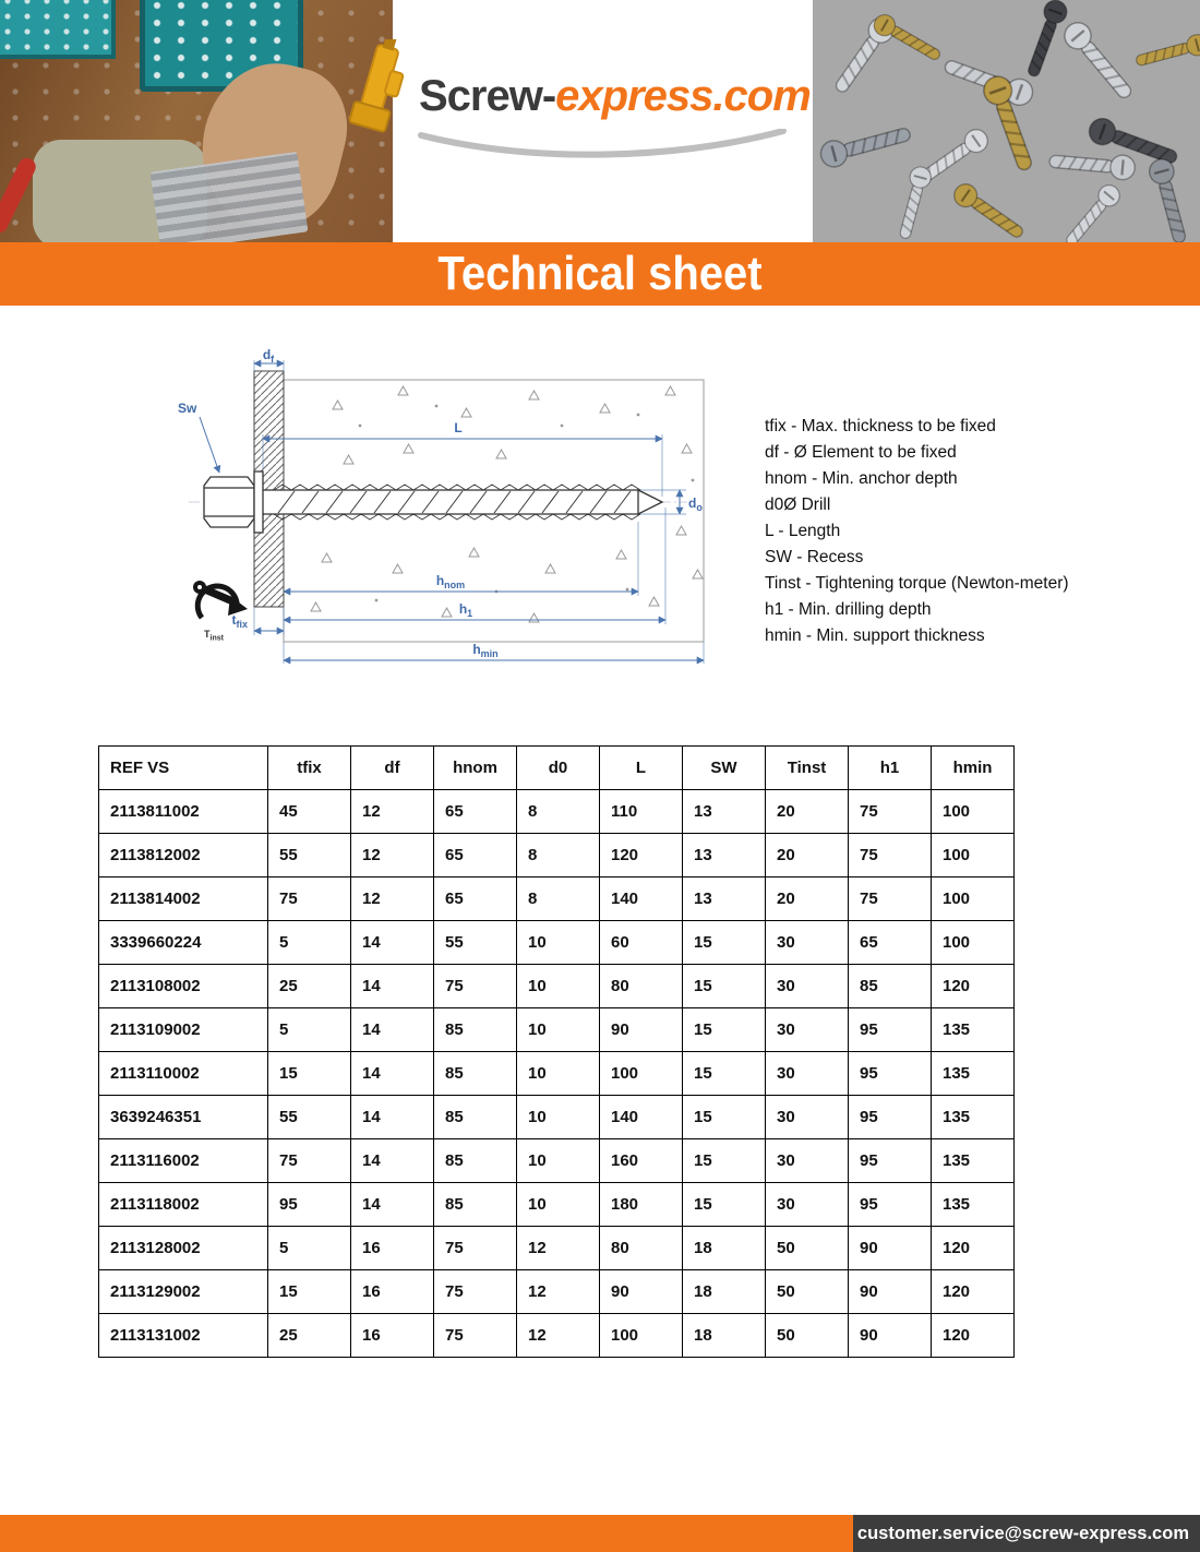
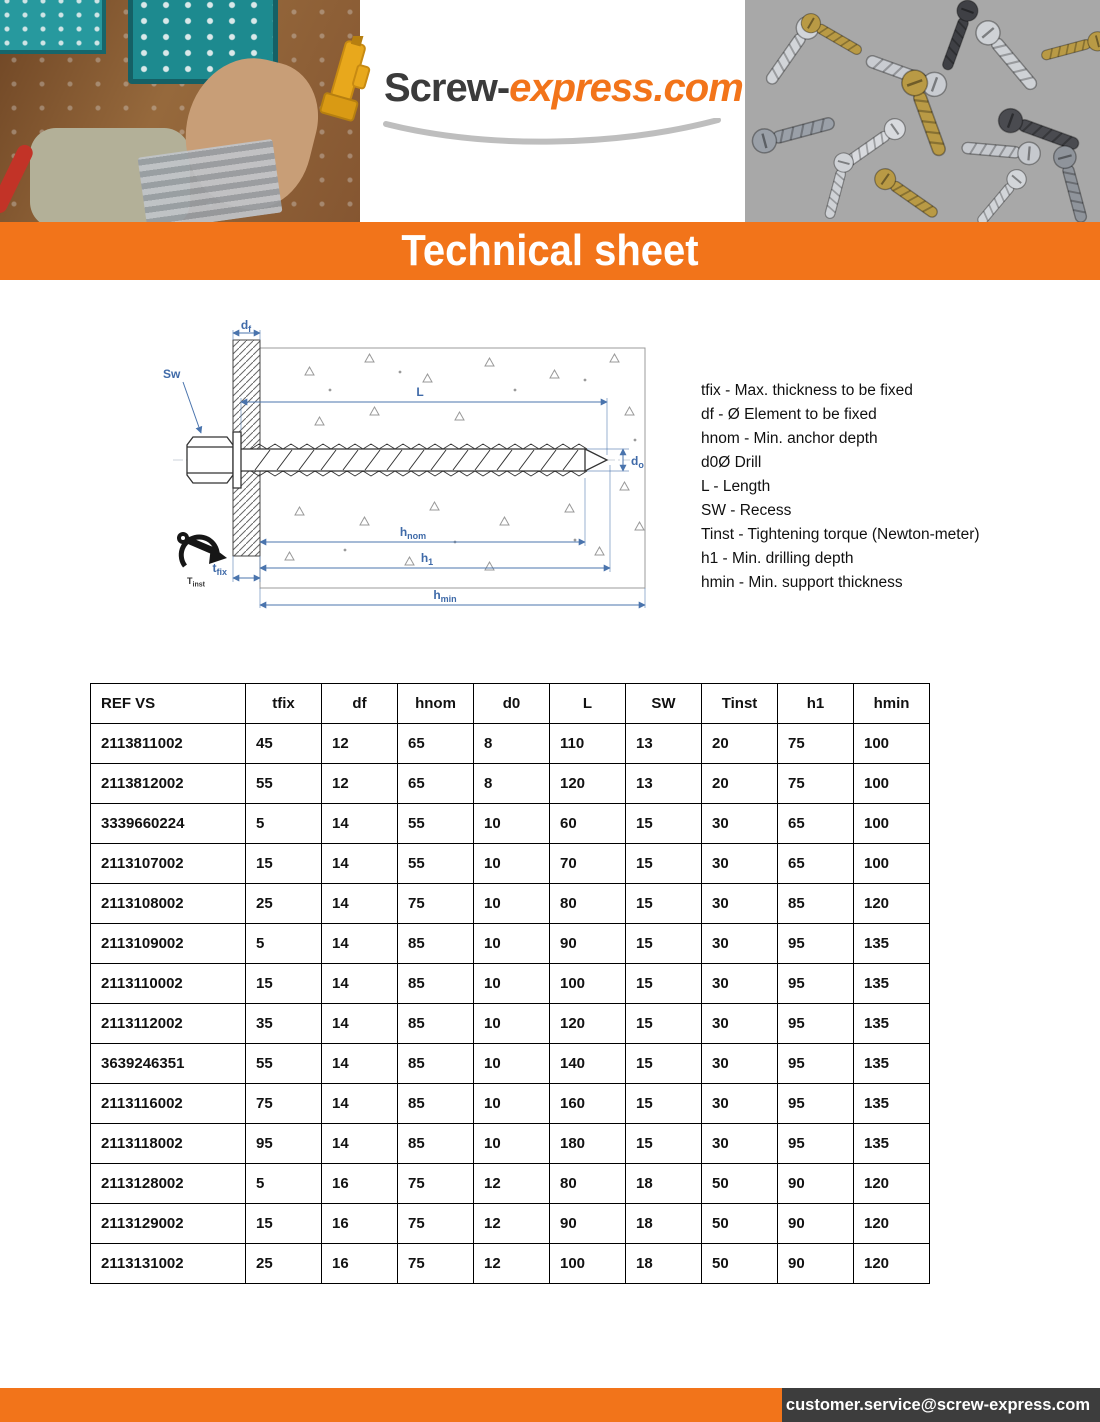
  Screw-express.com
  Technical sheet
  df
  Sw
  L
  do
  hnom
  h1
  hmin
  tfix
  tfix - Max. thickness to be fixed
  df - Ø Element to be fixed
  hnom - Min. anchor depth
  d0Ø Drill
  L - Length
  SW - Recess
  Tinst - Tightening torque (Newton-meter)
  h1 - Min. drilling depth
  hmin - Min. support thickness
  REF VS	tfix	df	hnom	d0	L	SW	Tinst	h1	hmin
  2113811002	45	12	65	8	110	13	20	75	100
  2113812002	55	12	65	8	120	13	20	75	100
- 2113814002	75	12	65	8	140	13	20	75	100
  3339660224	5	14	55	10	60	15	30	65	100
+ 2113107002	15	14	55	10	70	15	30	65	100
  2113108002	25	14	75	10	80	15	30	85	120
  2113109002	5	14	85	10	90	15	30	95	135
  2113110002	15	14	85	10	100	15	30	95	135
+ 2113112002	35	14	85	10	120	15	30	95	135
  3639246351	55	14	85	10	140	15	30	95	135
  2113116002	75	14	85	10	160	15	30	95	135
  2113118002	95	14	85	10	180	15	30	95	135
  2113128002	5	16	75	12	80	18	50	90	120
  2113129002	15	16	75	12	90	18	50	90	120
  2113131002	25	16	75	12	100	18	50	90	120
  customer.service@screw-express.com
